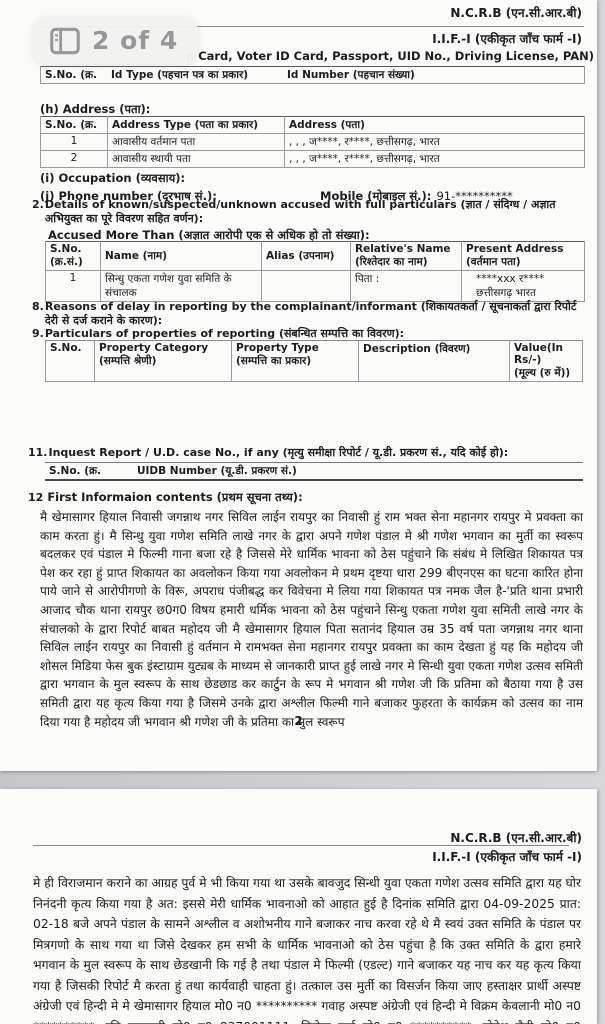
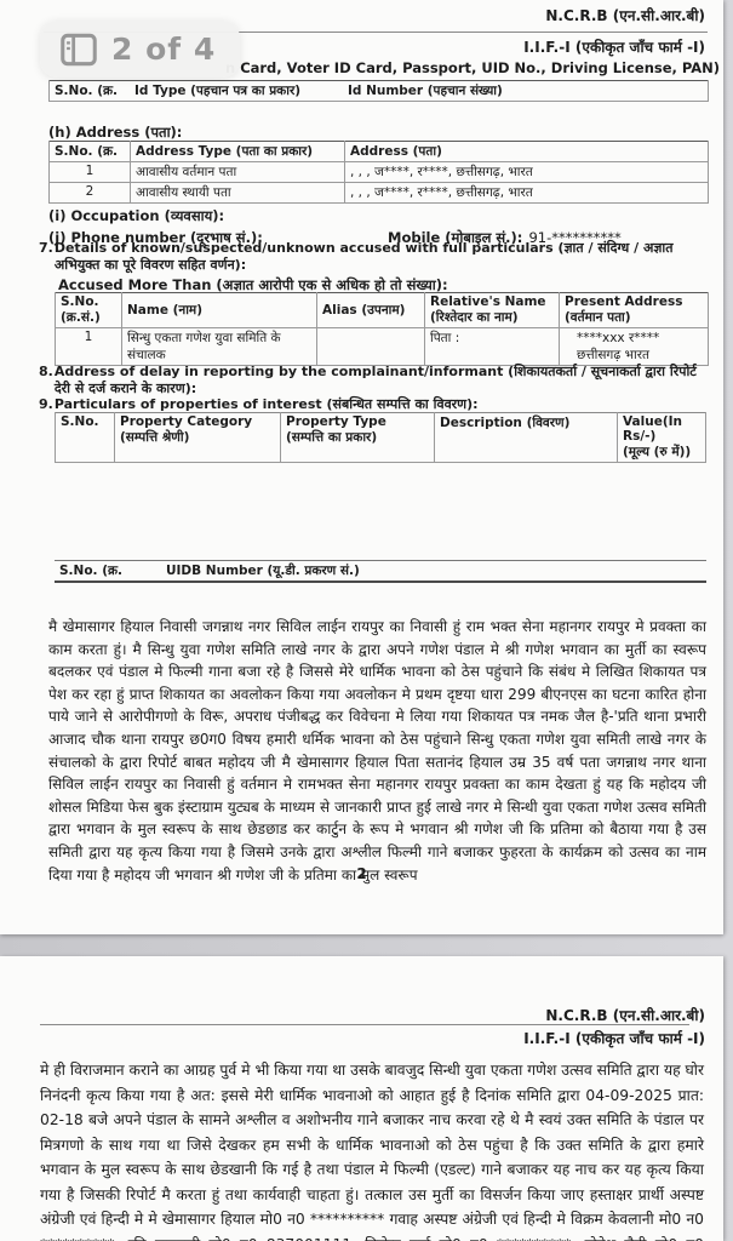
  N.C.R.B (एन.सी.आर.बी)
  I.I.F.-I (एकीकृत जाँच फार्म -I)
  Card, Voter ID Card, Passport, UID No., Driving License, PAN)
  S.No. (क्र.	Id Type (पहचान पत्र का प्रकार)	Id Number (पहचान संख्या)
  (h) Address (पता):
  S.No. (क्र.	Address Type (पता का प्रकार)	Address (पता)
  1	आवासीय वर्तमान पता	, , , ज****, र****, छत्तीसगढ़, भारत
  2	आवासीय स्थायी पता	, , , ज****, र****, छत्तीसगढ़, भारत
  (i) Occupation (व्यवसाय):
  (j) Phone number (दूरभाष सं.):
  Mobile (मोबाइल सं.): 91-**********
- 2.
+ 7.
  Details of known/suspected/unknown accused with full particulars (ज्ञात / संदिग्ध / अज्ञात अभियुक्त का पूरे विवरण सहित वर्णन):
  Accused More Than (अज्ञात आरोपी एक से अधिक हो तो संख्या):
  S.No.(क्र.सं.)	Name (नाम)	Alias (उपनाम)	Relative's Name(रिश्तेदार का नाम)	Present Address(वर्तमान पता)
  1	सिन्धु एकता गणेश युवा समिति के संचालक		पिता :	****xxx र**** छत्तीसगढ़ भारत
  8.
- Reasons of delay in reporting by the complainant/informant (शिकायतकर्ता / सूचनाकर्ता द्वारा रिपोर्ट देरी से दर्ज कराने के कारण):
+ Address of delay in reporting by the complainant/informant (शिकायतकर्ता / सूचनाकर्ता द्वारा रिपोर्ट देरी से दर्ज कराने के कारण):
  9.
- Particulars of properties of reporting (संबन्धित सम्पत्ति का विवरण):
+ Particulars of properties of interest (संबन्धित सम्पत्ति का विवरण):
  S.No.	Property Category(सम्पत्ति श्रेणी)	Property Type(सम्पत्ति का प्रकार)	Description (विवरण)	Value(In Rs/-)(मूल्य (रु में))
- 11.
- Inquest Report / U.D. case No., if any (मृत्यु समीक्षा रिपोर्ट / यू.डी. प्रकरण सं., यदि कोई हो):
  S.No. (क्र.	UIDB Number (यू.डी. प्रकरण सं.)
- 12
- First Informaion contents (प्रथम सूचना तथ्य):
  मै खेमासागर हियाल निवासी जगन्नाथ नगर सिविल लाईन रायपुर का निवासी हुं राम भक्त सेना महानगर रायपुर मे प्रवक्ता का काम करता हुं। मै सिन्धु युवा गणेश समिति लाखे नगर के द्वारा अपने गणेश पंडाल मे श्री गणेश भगवान का मुर्ती का स्वरूप बदलकर एवं पंडाल मे फिल्मी गाना बजा रहे है जिससे मेरे धार्मिक भावना को ठेस पहुंचाने कि संबंध मे लिखित शिकायत पत्र पेश कर रहा हुं प्राप्त शिकायत का अवलोकन किया गया अवलोकन मे प्रथम दृष्टया धारा 299 बीएनएस का घटना कारित होना पाये जाने से आरोपीगणो के विरू, अपराध पंजीबद्ध कर विवेचना मे लिया गया शिकायत पत्र नमक जैल है-'प्रति थाना प्रभारी आजाद चौक थाना रायपुर छ0ग0 विषय हमारी धर्मिक भावना को ठेस पहुंचाने सिन्धु एकता गणेश युवा समिती लाखे नगर के संचालको के द्वारा रिपोर्ट बाबत महोदय जी मै खेमासागर हियाल पिता सतानंद हियाल उम्र 35 वर्ष पता जगन्नाथ नगर थाना सिविल लाईन रायपुर का निवासी हुं वर्तमान मे रामभक्त सेना महानगर रायपुर प्रवक्ता का काम देखता हुं यह कि महोदय जी शोसल मिडिया फेस बुक इंस्टाग्राम युट्यब के माध्यम से जानकारी प्राप्त हुई लाखे नगर मे सिन्धी युवा एकता गणेश उत्सव समिती द्वारा भगवान के मुल स्वरूप के साथ छेडछाड कर कार्टुन के रूप मे भगवान श्री गणेश जी कि प्रतिमा को बैठाया गया है उस समिती द्वारा यह कृत्य किया गया है जिसमे उनके द्वारा अश्लील फिल्मी गाने बजाकर फुहरता के कार्यक्रम को उत्सव का नाम दिया गया है महोदय जी भगवान श्री गणेश जी के प्रतिमा का मुल स्वरूप
  2
  N.C.R.B (एन.सी.आर.बी)
  I.I.F.-I (एकीकृत जाँच फार्म -I)
  मे ही विराजमान कराने का आग्रह पुर्व मे भी किया गया था उसके बावजुद सिन्धी युवा एकता गणेश उत्सव समिति द्वारा यह घोर निनंदनी कृत्य किया गया है अत: इससे मेरी धार्मिक भावनाओ को आहात हुई है दिनांक समिति द्वारा 04-09-2025 प्रात: 02-18 बजे अपने पंडाल के सामने अश्लील व अशोभनीय गाने बजाकर नाच करवा रहे थे मै स्वयं उक्त समिति के पंडाल पर मित्रगणो के साथ गया था जिसे देखकर हम सभी के धार्मिक भावनाओ को ठेस पहुंचा है कि उक्त समिति के द्वारा हमारे भगवान के मुल स्वरूप के साथ छेडखानी कि गई है तथा पंडाल मे फिल्मी (एडल्ट) गाने बजाकर यह नाच कर यह कृत्य किया गया है जिसकी रिपोर्ट मै करता हुं तथा कार्यवाही चाहता हुं। तत्काल उस मुर्ती का विसर्जन किया जाए हस्ताक्षर प्रार्थी अस्पष्ट अंग्रेजी एवं हिन्दी मे मे खेमासागर हियाल मो0 न0 ********** गवाह अस्पष्ट अंग्रेजी एवं हिन्दी मे विक्रम केवलानी मो0 न0
  2 of 4
